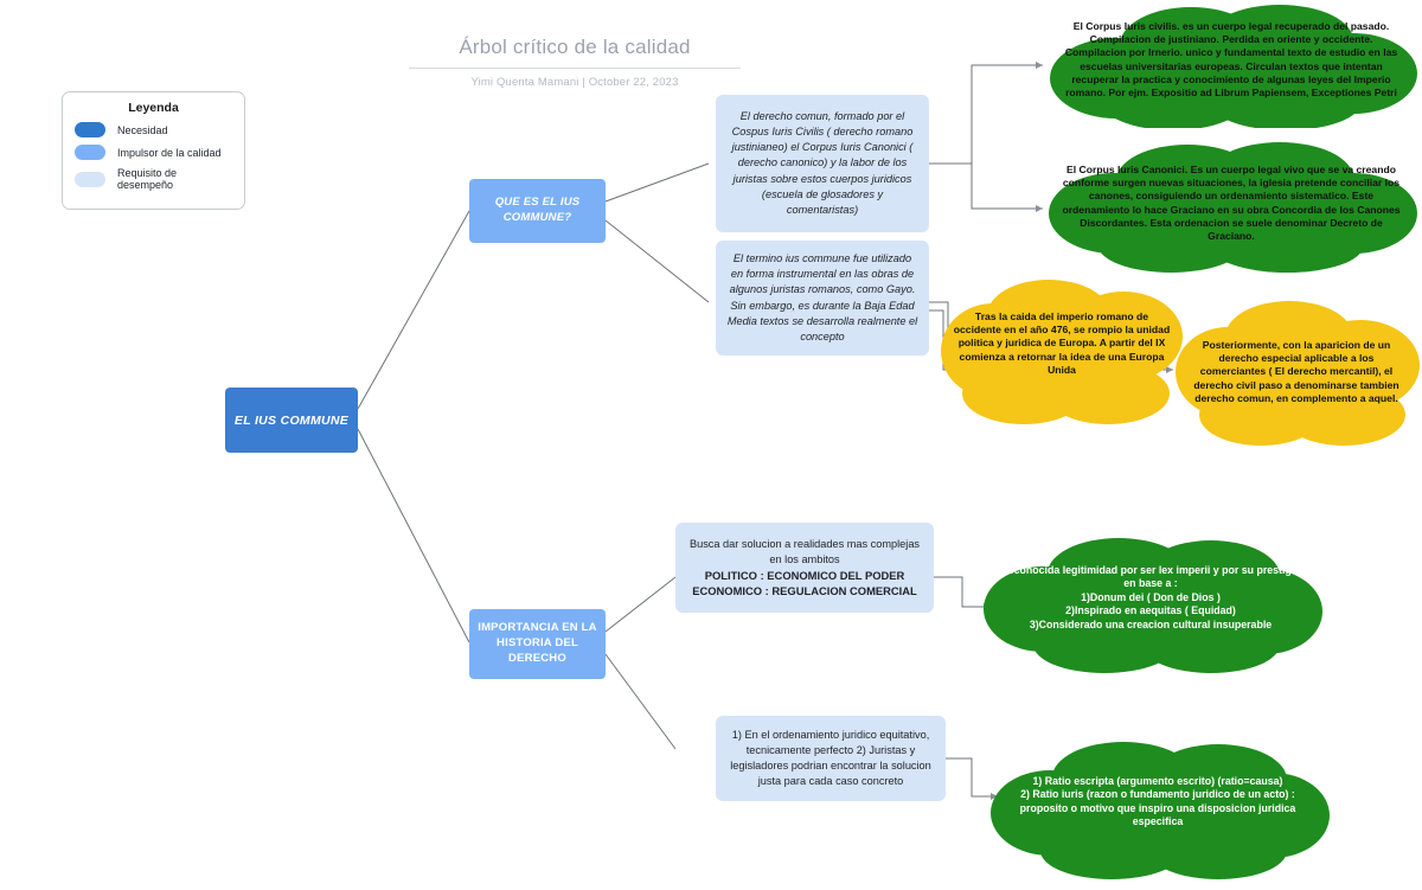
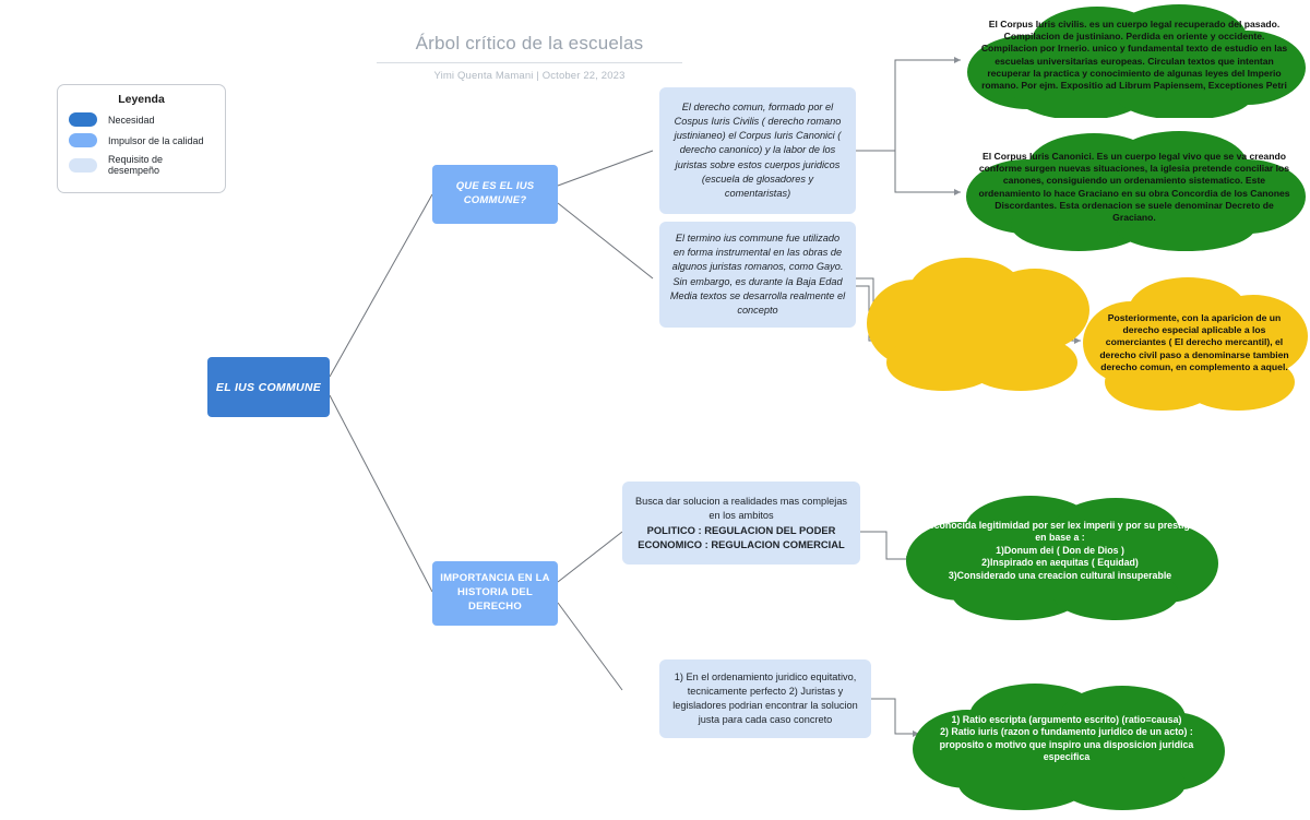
- Árbol crítico de la calidad
+ Árbol crítico de la escuelas
  Yimi Quenta Mamani | October 22, 2023
  Leyenda
  Necesidad
  Impulsor de la calidad
  Requisito de desempeño
  EL IUS COMMUNE
  QUE ES EL IUS COMMUNE?
  IMPORTANCIA EN LA HISTORIA DEL DERECHO
  El derecho comun, formado por el Cospus Iuris Civilis ( derecho romano justinianeo) el Corpus Iuris Canonici ( derecho canonico) y la labor de los juristas sobre estos cuerpos juridicos (escuela de glosadores y comentaristas)
  El termino ius commune fue utilizado en forma instrumental en las obras de algunos juristas romanos, como Gayo. Sin embargo, es durante la Baja Edad Media textos se desarrolla realmente el concepto
  Busca dar solucion a realidades mas complejas en los ambitos
- POLITICO : ECONOMICO DEL PODER
+ POLITICO : REGULACION DEL PODER
  ECONOMICO : REGULACION COMERCIAL
  1) En el ordenamiento juridico equitativo, tecnicamente perfecto 2) Juristas y legisladores podrian encontrar la solucion justa para cada caso concreto
  El Corpus Iuris civilis. es un cuerpo legal recuperado del pasado. Compilacion de justiniano. Perdida en oriente y occidente. Compilacion por Irnerio. unico y fundamental texto de estudio en las escuelas universitarias europeas. Circulan textos que intentan recuperar la practica y conocimiento de algunas leyes del Imperio romano. Por ejm. Expositio ad Librum Papiensem, Exceptiones Petri
  El Corpus Iuris Canonici. Es un cuerpo legal vivo que se va creando conforme surgen nuevas situaciones, la iglesia pretende conciliar los canones, consiguiendo un ordenamiento sistematico. Este ordenamiento lo hace Graciano en su obra Concordia de los Canones Discordantes. Esta ordenacion se suele denominar Decreto de Graciano.
- Tras la caida del imperio romano de occidente en el año 476, se rompio la unidad politica y juridica de Europa. A partir del IX comienza a retornar la idea de una Europa Unida
  Posteriormente, con la aparicion de un derecho especial aplicable a los comerciantes ( El derecho mercantil), el derecho civil paso a denominarse tambien derecho comun, en complemento a aquel.
  Reconocida legitimidad por ser lex imperii y por su prestigio en base a :
  1)Donum dei ( Don de Dios )
  2)Inspirado en aequitas ( Equidad)
  3)Considerado una creacion cultural insuperable
  1) Ratio escripta (argumento escrito) (ratio=causa)
  2) Ratio iuris (razon o fundamento juridico de un acto) : proposito o motivo que inspiro una disposicion juridica especifica
